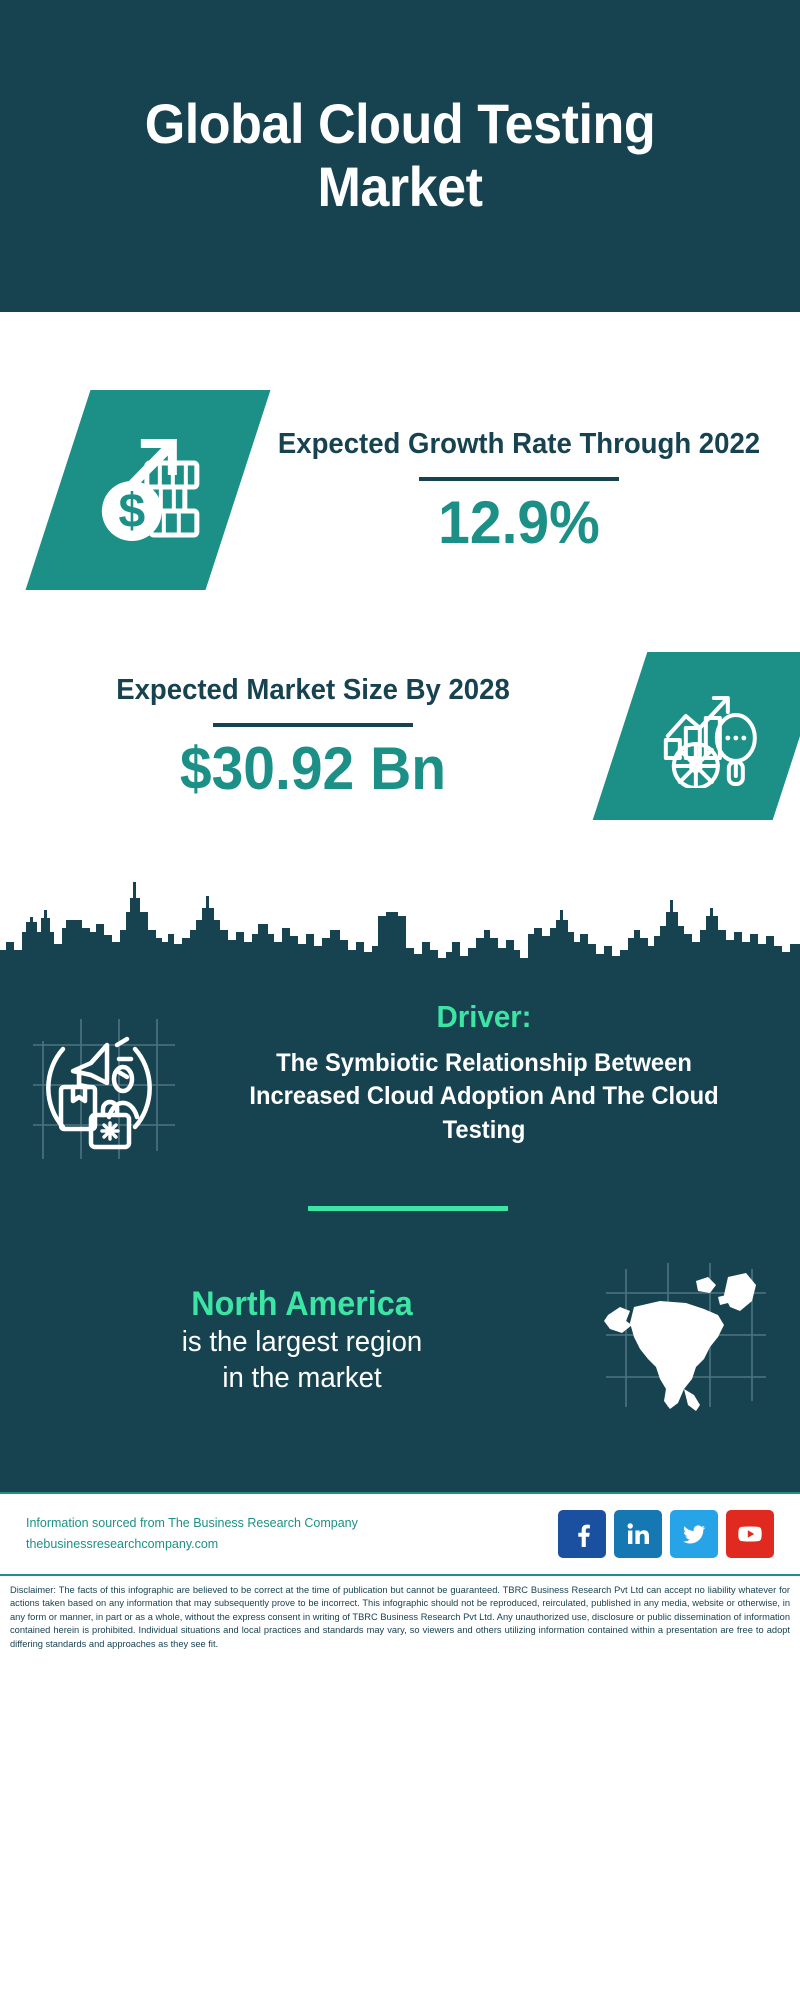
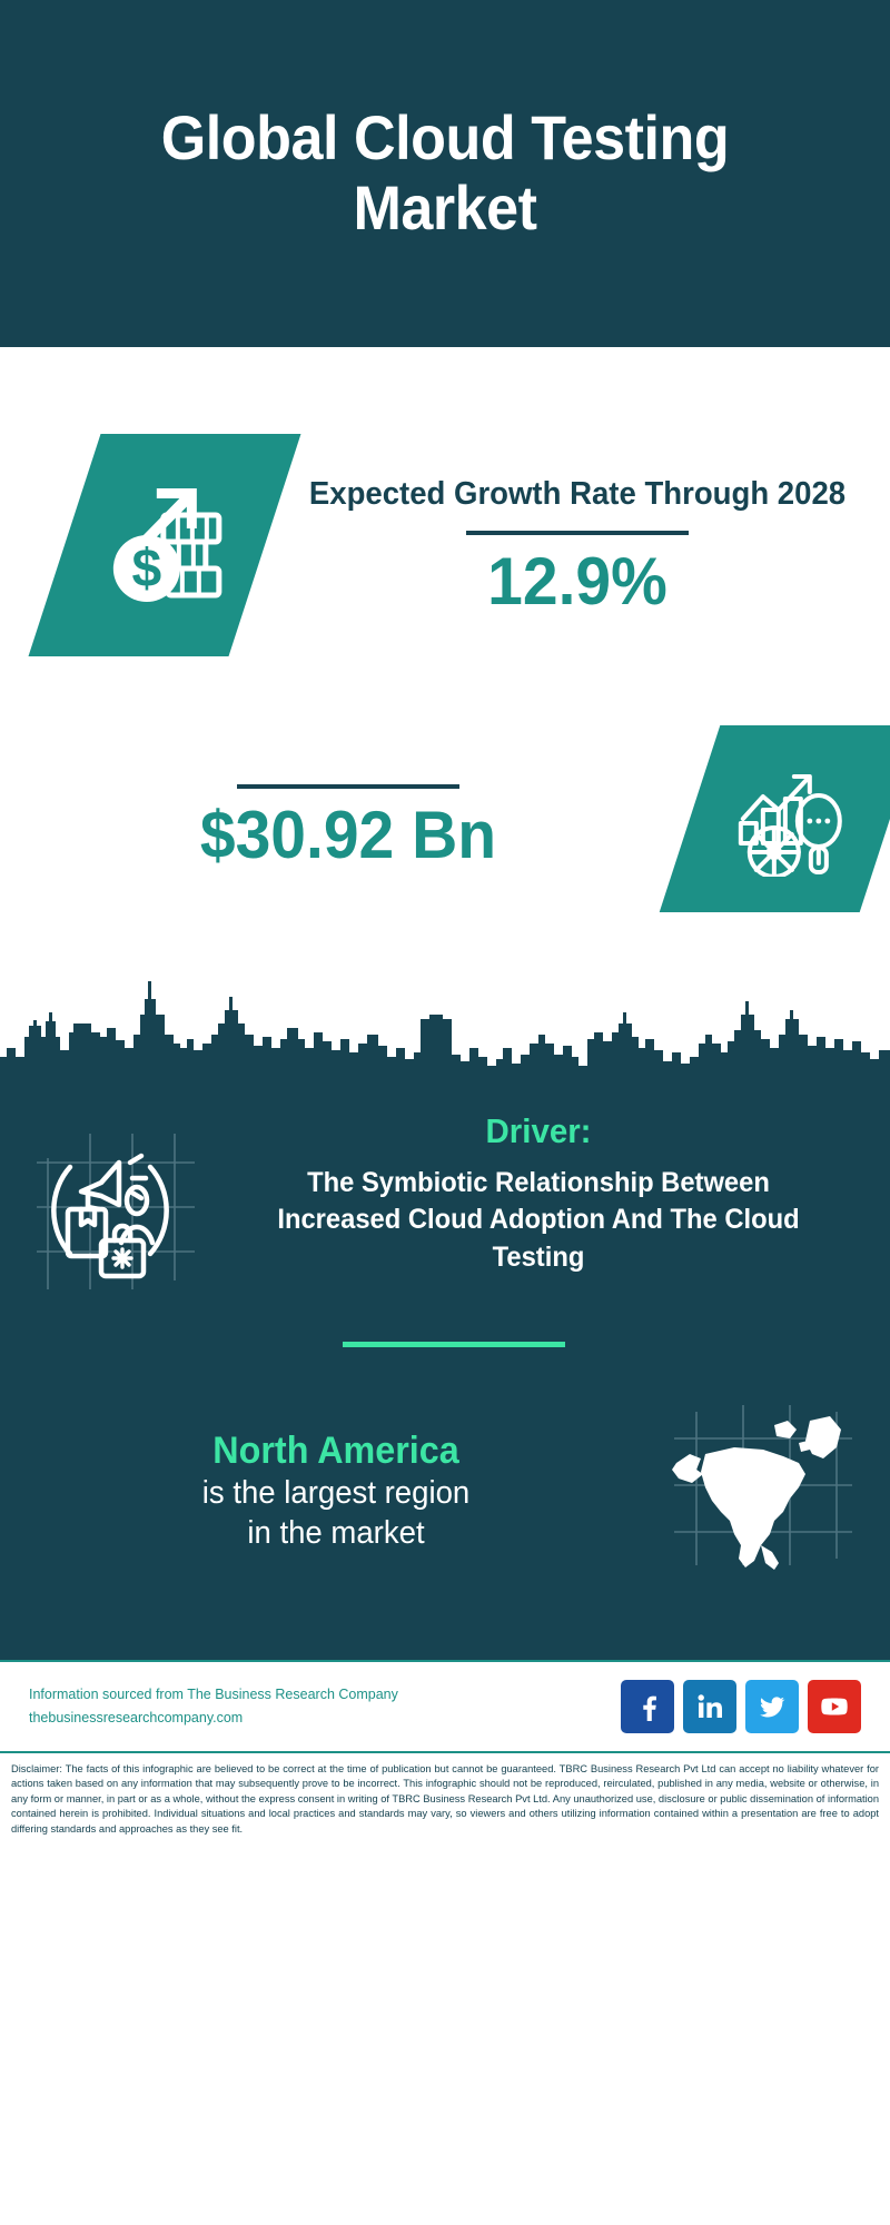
  Global Cloud Testing Market
- Expected Growth Rate Through 2022
+ Expected Growth Rate Through 2028
  12.9%
- Expected Market Size By 2028
  $30.92 Bn
  Driver:
  The Symbiotic Relationship Between Increased Cloud Adoption And The Cloud Testing
  North America
  is the largest region
  in the market
  Information sourced from The Business Research Company
  thebusinessresearchcompany.com
  Disclaimer: The facts of this infographic are believed to be correct at the time of publication but cannot be guaranteed. TBRC Business Research Pvt Ltd can accept no liability whatever for actions taken based on any information that may subsequently prove to be incorrect. This infographic should not be reproduced, reirculated, published in any media, website or otherwise, in any form or manner, in part or as a whole, without the express consent in writing of TBRC Business Research Pvt Ltd. Any unauthorized use, disclosure or public dissemination of information contained herein is prohibited. Individual situations and local practices and standards may vary, so viewers and others utilizing information contained within a presentation are free to adopt differing standards and approaches as they see fit.
